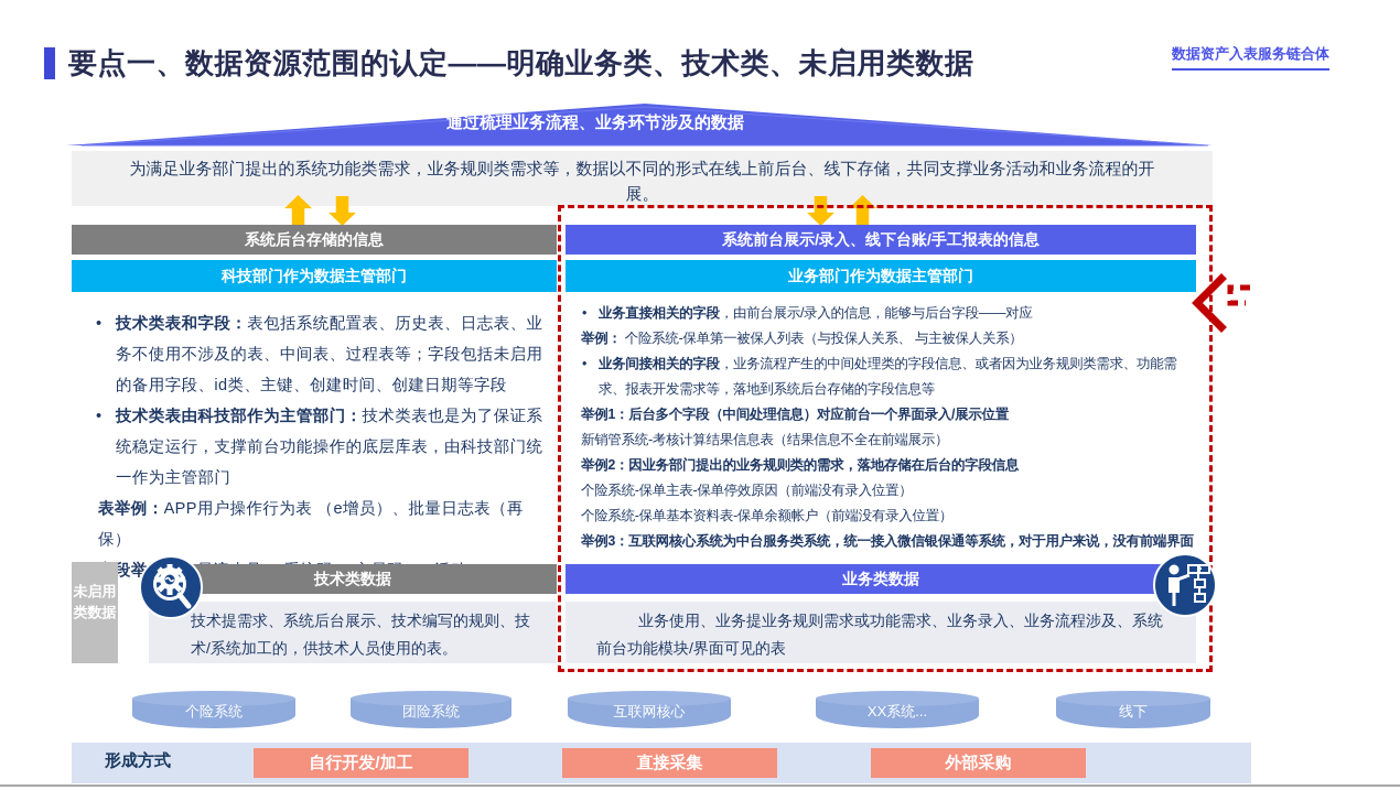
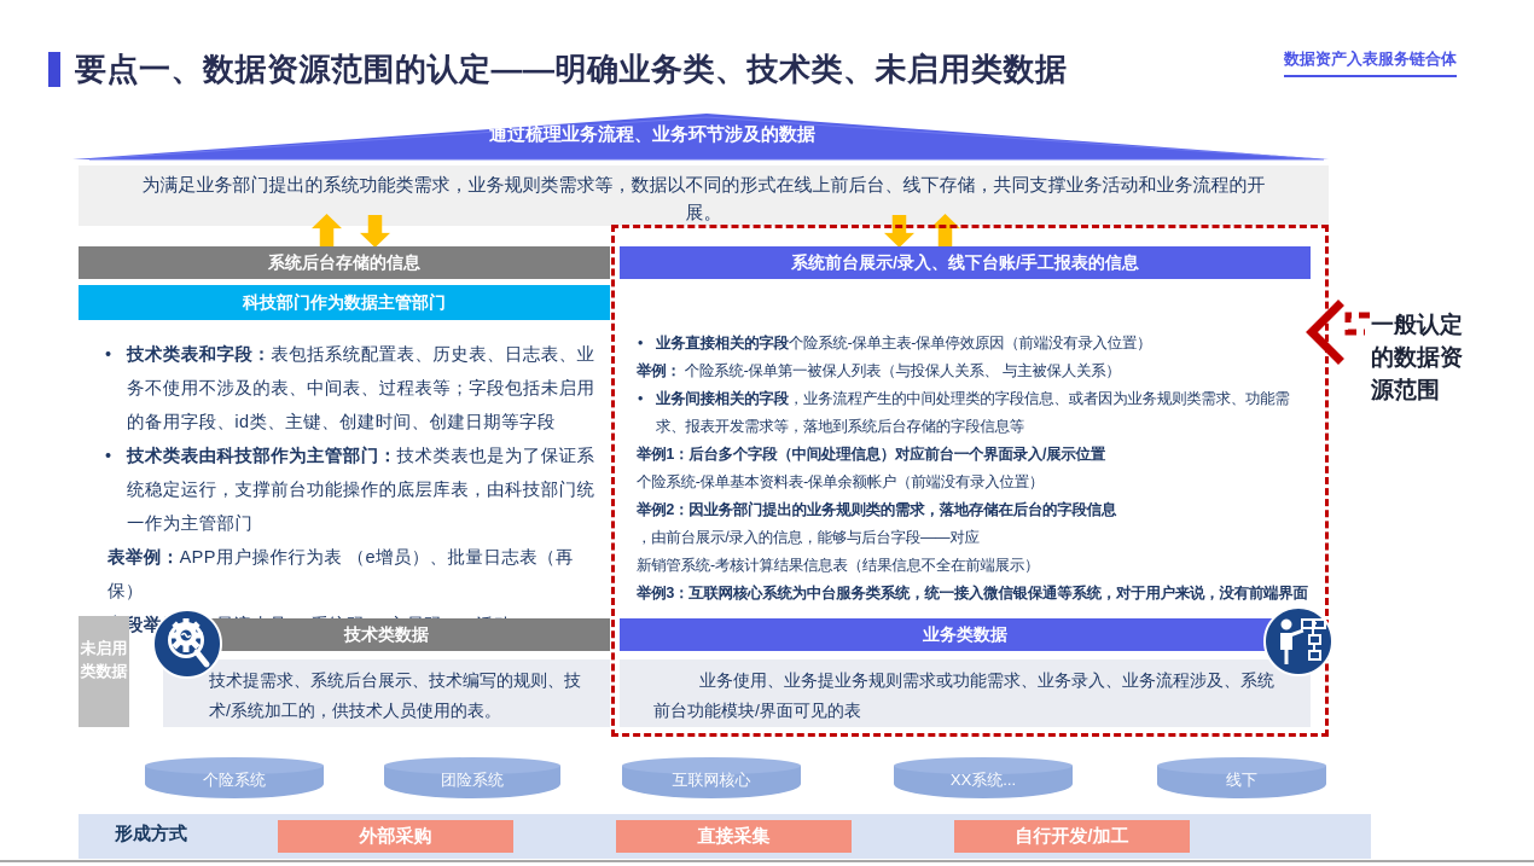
  要点一、数据资源范围的认定——明确业务类、技术类、未启用类数据
  数据资产入表服务链合体
  通过梳理业务流程、业务环节涉及的数据
  为满足业务部门提出的系统功能类需求，业务规则类需求等，数据以不同的形式在线上前后台、线下存储，共同支撑业务活动和业务流程的开展。
  系统后台存储的信息
  科技部门作为数据主管部门
  技术类表和字段：表包括系统配置表、历史表、日志表、业务不使用不涉及的表、中间表、过程表等；字段包括未启用的备用字段、id类、主键、创建时间、创建日期等字段
  技术类表由科技部作为主管部门：技术类表也是为了保证系统稳定运行，支撑前台功能操作的底层库表，由科技部门统一作为主管部门
  表举例：APP用户操作行为表 （e增员）、批量日志表（再保）
  系统前台展示/录入、线下台账/手工报表的信息
- 业务部门作为数据主管部门
- 业务直接相关的字段，由前台展示/录入的信息，能够与后台字段——对应
+ 业务直接相关的字段个险系统-保单主表-保单停效原因（前端没有录入位置）
  举例： 个险系统-保单第一被保人列表（与投保人关系、 与主被保人关系）
  业务间接相关的字段，业务流程产生的中间处理类的字段信息、或者因为业务规则类需求、功能需求、报表开发需求等，落地到系统后台存储的字段信息等
  举例1：后台多个字段（中间处理信息）对应前台一个界面录入/展示位置
- 新销管系统-考核计算结果信息表（结果信息不全在前端展示）
+ 个险系统-保单基本资料表-保单余额帐户（前端没有录入位置）
  举例2：因业务部门提出的业务规则类的需求，落地存储在后台的字段信息
- 个险系统-保单主表-保单停效原因（前端没有录入位置）
+ ，由前台展示/录入的信息，能够与后台字段——对应
- 个险系统-保单基本资料表-保单余额帐户（前端没有录入位置）
+ 新销管系统-考核计算结果信息表（结果信息不全在前端展示）
  举例3：互联网核心系统为中台服务类系统，统一接入微信银保通等系统，对于用户来说，没有前端界面
+ 一般认定的数据资源范围
  未启用类数据
  技术类数据
  技术提需求、系统后台展示、技术编写的规则、技术/系统加工的，供技术人员使用的表。
  业务类数据
  业务使用、业务提业务规则需求或功能需求、业务录入、业务流程涉及、系统前台功能模块/界面可见的表
  个险系统
  团险系统
  互联网核心
  XX系统...
  线下
  形成方式
- 自行开发/加工
+ 外部采购
  直接采集
- 外部采购
+ 自行开发/加工
